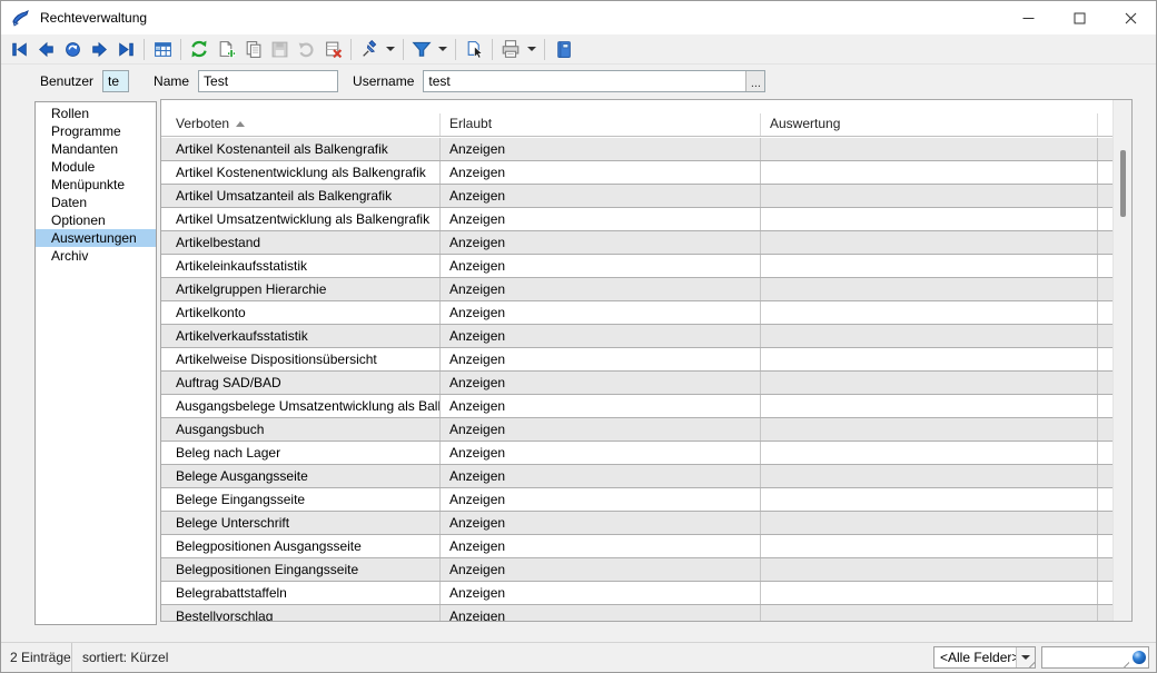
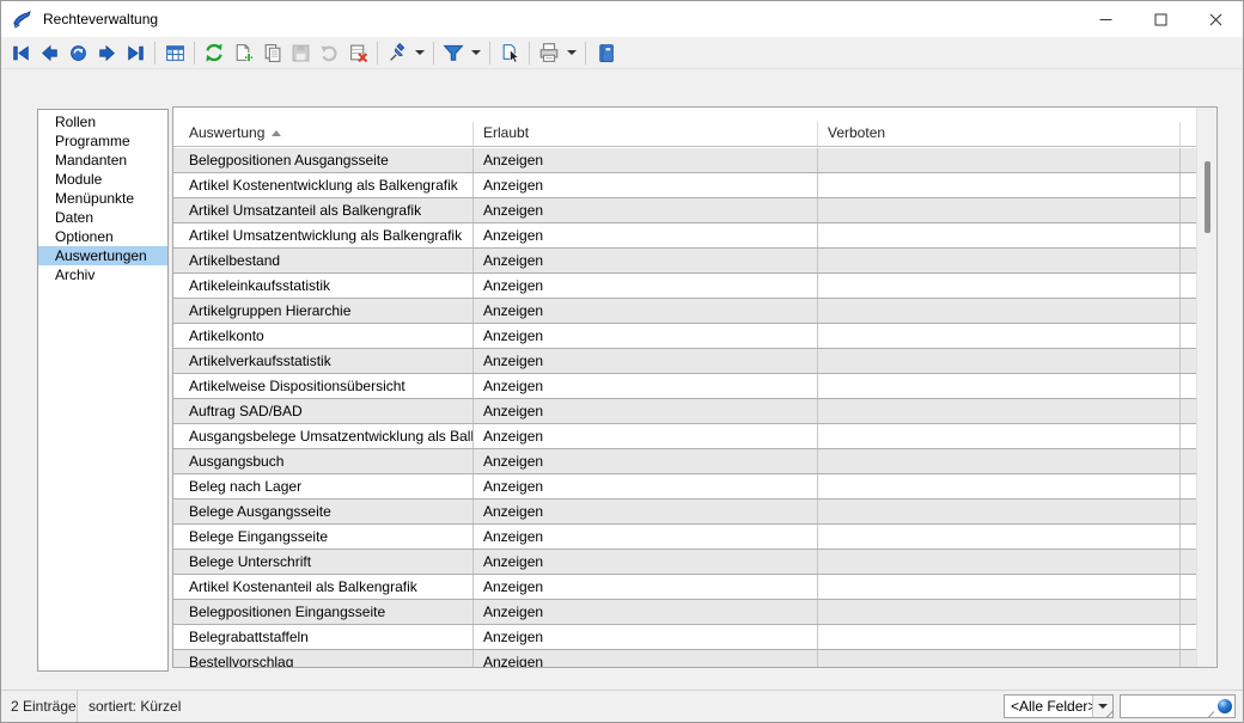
  Rechteverwaltung
- Benutzer
- te
- Name
- Test
- Username
- test
- ...
  Rollen
  Programme
  Mandanten
  Module
  Menüpunkte
  Daten
  Optionen
  Auswertungen
  Archiv
- Verboten
+ Auswertung
  Erlaubt
- Auswertung
+ Verboten
- Artikel Kostenanteil als Balkengrafik
+ Belegpositionen Ausgangsseite
  Anzeigen
  Artikel Kostenentwicklung als Balkengrafik
  Anzeigen
  Artikel Umsatzanteil als Balkengrafik
  Anzeigen
  Artikel Umsatzentwicklung als Balkengrafik
  Anzeigen
  Artikelbestand
  Anzeigen
  Artikeleinkaufsstatistik
  Anzeigen
  Artikelgruppen Hierarchie
  Anzeigen
  Artikelkonto
  Anzeigen
  Artikelverkaufsstatistik
  Anzeigen
  Artikelweise Dispositionsübersicht
  Anzeigen
  Auftrag SAD/BAD
  Anzeigen
  Ausgangsbelege Umsatzentwicklung als Bal
  Anzeigen
  Ausgangsbuch
  Anzeigen
  Beleg nach Lager
  Anzeigen
  Belege Ausgangsseite
  Anzeigen
  Belege Eingangsseite
  Anzeigen
  Belege Unterschrift
  Anzeigen
- Belegpositionen Ausgangsseite
+ Artikel Kostenanteil als Balkengrafik
  Anzeigen
  Belegpositionen Eingangsseite
  Anzeigen
  Belegrabattstaffeln
  Anzeigen
  Bestellvorschlag
  Anzeigen
  2 Einträge
  sortiert: Kürzel
  <Alle Felder
